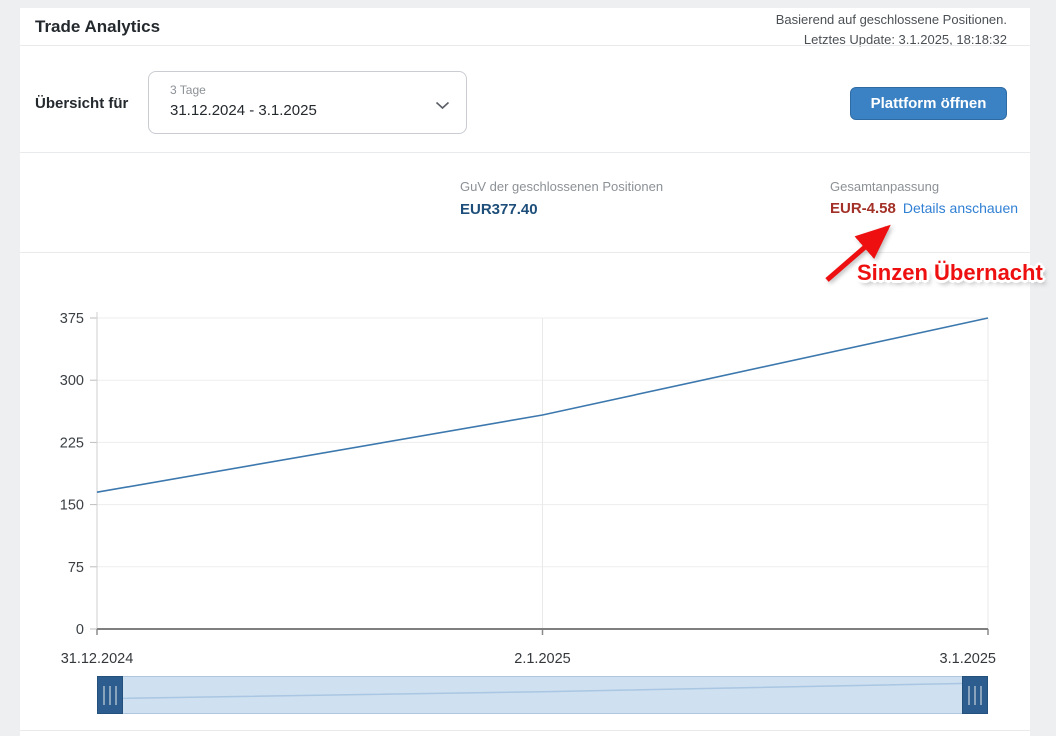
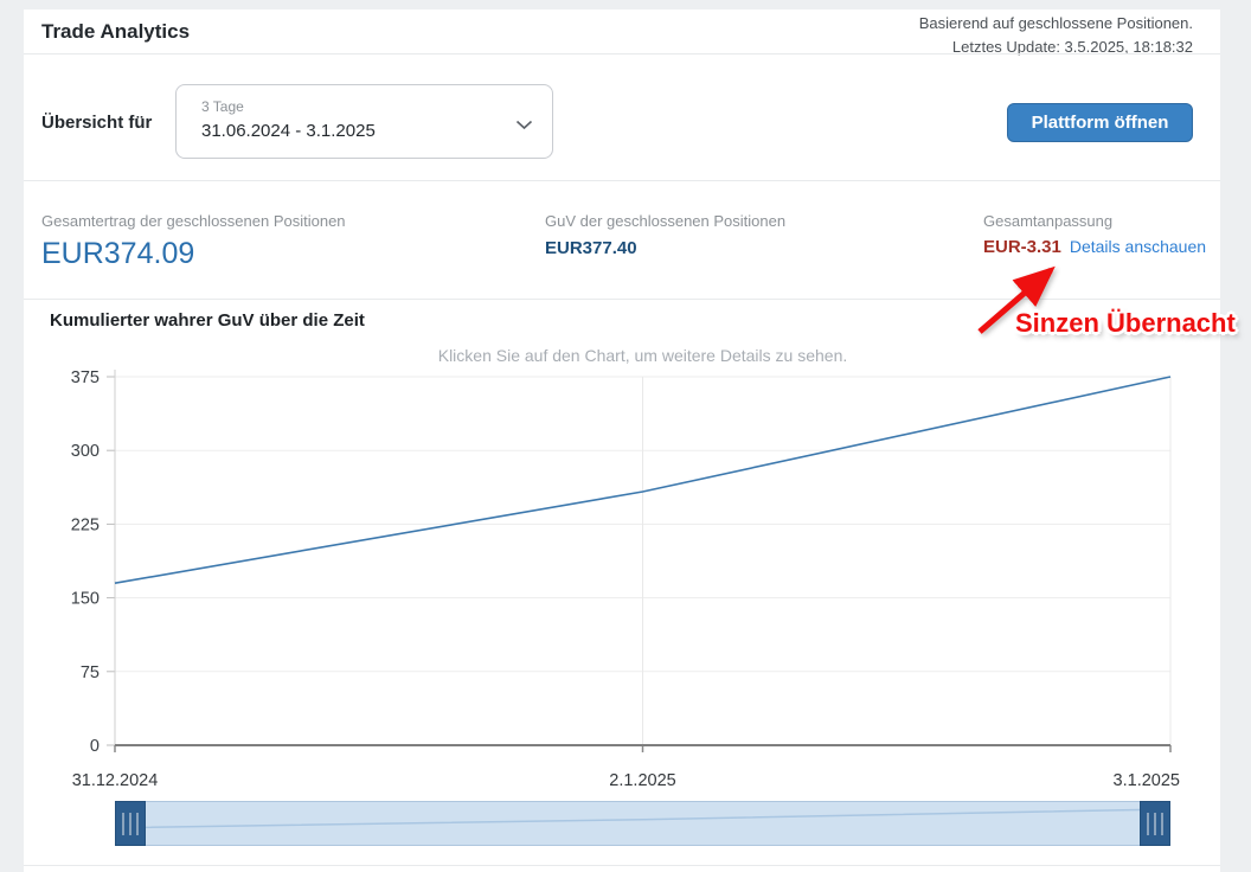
  Trade Analytics
  Basierend auf geschlossene Positionen.
- Letztes Update: 3.1.2025, 18:18:32
+ Letztes Update: 3.5.2025, 18:18:32
  Übersicht für
  3 Tage
- 31.12.2024 - 3.1.2025
+ 31.06.2024 - 3.1.2025
  Plattform öffnen
+ Gesamtertrag der geschlossenen Positionen
+ EUR374.09
  GuV der geschlossenen Positionen
  EUR377.40
  Gesamtanpassung
- EUR-4.58 Details anschauen
+ EUR-3.31 Details anschauen
+ Kumulierter wahrer GuV über die Zeit
+ Klicken Sie auf den Chart, um weitere Details zu sehen.
  0
  75
  150
  225
  300
  375
  31.12.2024
  2.1.2025
  3.1.2025
  Sinzen Übernacht
